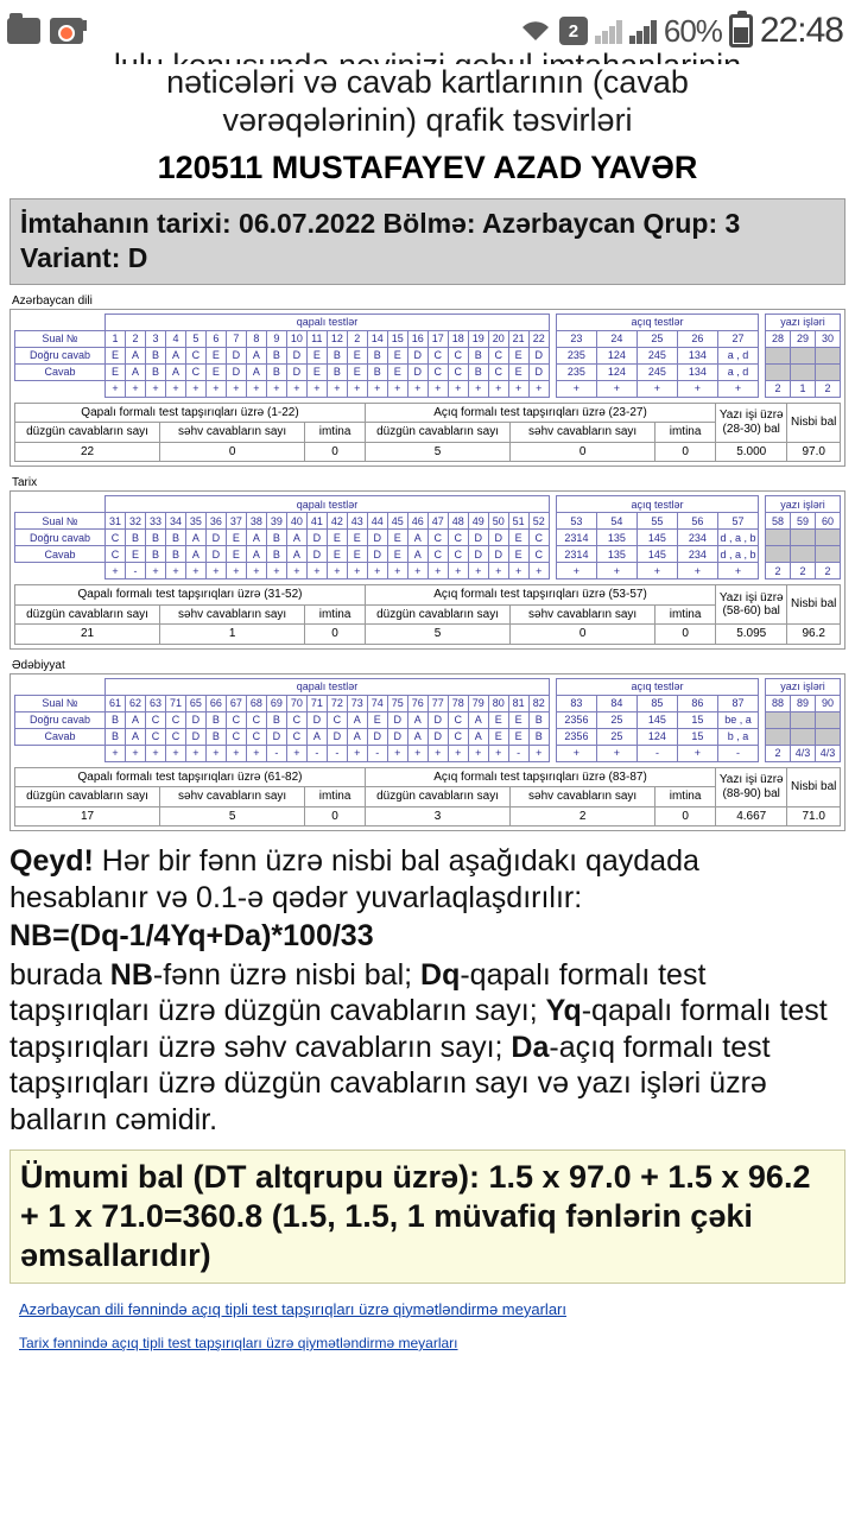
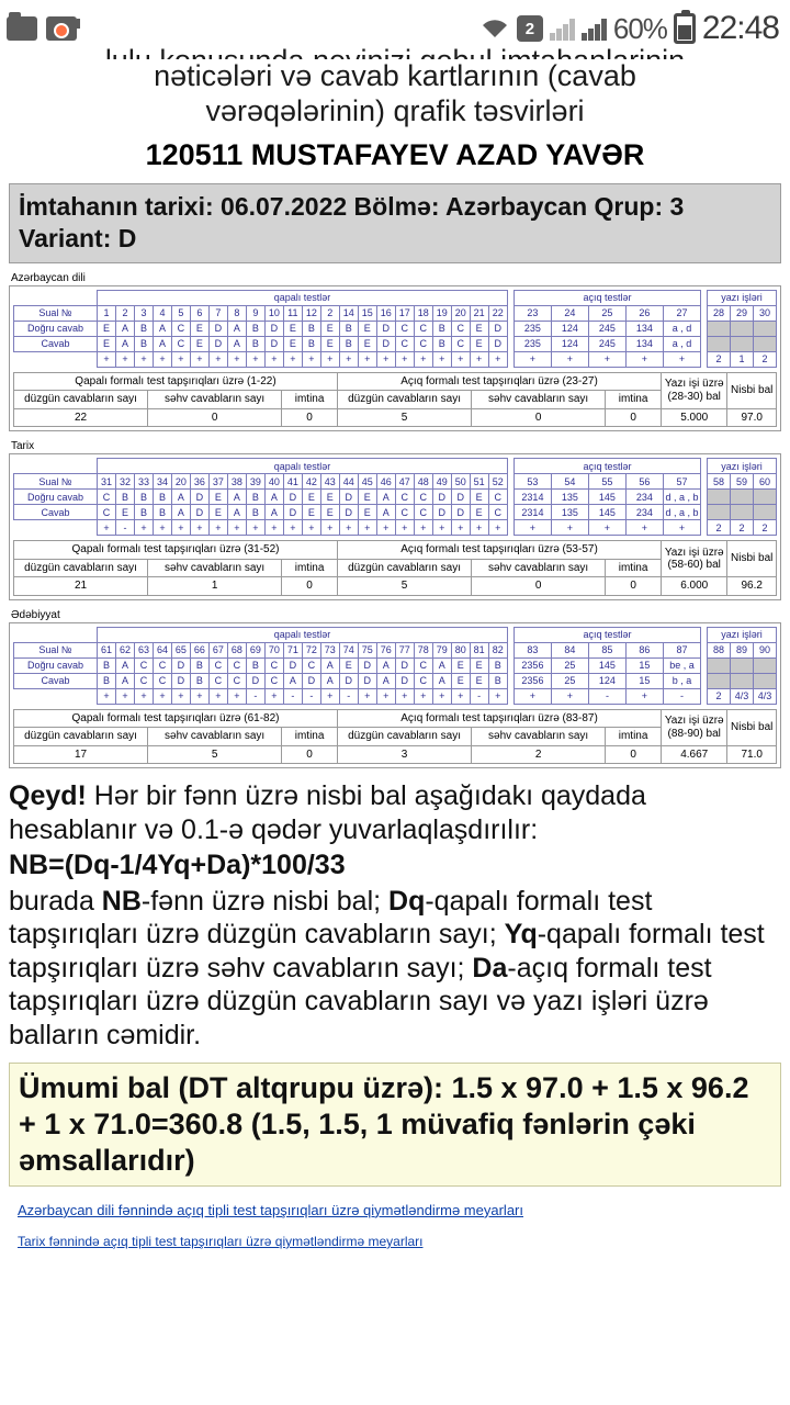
  2
  60%
  22:48
  nəticələri və cavab kartlarının (cavab
  vərəqələrinin) qrafik təsvirləri
  120511 MUSTAFAYEV AZAD YAVƏR
  İmtahanın tarixi: 06.07.2022 Bölmə: Azərbaycan Qrup: 3 Variant: D
  Azərbaycan dili
  	qapalı testlər		açıq testlər		yazı işləri
  Sual №	1	2	3	4	5	6	7	8	9	10	11	12	2	14	15	16	17	18	19	20	21	22		23	24	25	26	27		28	29	30
  Doğru cavab	E	A	B	A	C	E	D	A	B	D	E	B	E	B	E	D	C	C	B	C	E	D		235	124	245	134	a , d
  Cavab	E	A	B	A	C	E	D	A	B	D	E	B	E	B	E	D	C	C	B	C	E	D		235	124	245	134	a , d
  	+	+	+	+	+	+	+	+	+	+	+	+	+	+	+	+	+	+	+	+	+	+		+	+	+	+	+		2	1	2
  Qapalı formalı test tapşırıqları üzrə (1-22)	Açıq formalı test tapşırıqları üzrə (23-27)	Yazı işi üzrə (28-30) bal	Nisbi bal
  düzgün cavabların sayı	səhv cavabların sayı	imtina	düzgün cavabların sayı	səhv cavabların sayı	imtina
  22	0	0	5	0	0	5.000	97.0
  Tarix
  	qapalı testlər		açıq testlər		yazı işləri
- Sual №	31	32	33	34	35	36	37	38	39	40	41	42	43	44	45	46	47	48	49	50	51	52		53	54	55	56	57		58	59	60
+ Sual №	31	32	33	34	20	36	37	38	39	40	41	42	43	44	45	46	47	48	49	50	51	52		53	54	55	56	57		58	59	60
  Doğru cavab	C	B	B	B	A	D	E	A	B	A	D	E	E	D	E	A	C	C	D	D	E	C		2314	135	145	234	d , a , b
  Cavab	C	E	B	B	A	D	E	A	B	A	D	E	E	D	E	A	C	C	D	D	E	C		2314	135	145	234	d , a , b
  	+	-	+	+	+	+	+	+	+	+	+	+	+	+	+	+	+	+	+	+	+	+		+	+	+	+	+		2	2	2
  Qapalı formalı test tapşırıqları üzrə (31-52)	Açıq formalı test tapşırıqları üzrə (53-57)	Yazı işi üzrə (58-60) bal	Nisbi bal
  düzgün cavabların sayı	səhv cavabların sayı	imtina	düzgün cavabların sayı	səhv cavabların sayı	imtina
- 21	1	0	5	0	0	5.095	96.2
+ 21	1	0	5	0	0	6.000	96.2
  Ədəbiyyat
  	qapalı testlər		açıq testlər		yazı işləri
- Sual №	61	62	63	71	65	66	67	68	69	70	71	72	73	74	75	76	77	78	79	80	81	82		83	84	85	86	87		88	89	90
+ Sual №	61	62	63	64	65	66	67	68	69	70	71	72	73	74	75	76	77	78	79	80	81	82		83	84	85	86	87		88	89	90
  Doğru cavab	B	A	C	C	D	B	C	C	B	C	D	C	A	E	D	A	D	C	A	E	E	B		2356	25	145	15	be , a
  Cavab	B	A	C	C	D	B	C	C	D	C	A	D	A	D	D	A	D	C	A	E	E	B		2356	25	124	15	b , a
  	+	+	+	+	+	+	+	+	-	+	-	-	+	-	+	+	+	+	+	+	-	+		+	+	-	+	-		2	4/3	4/3
  Qapalı formalı test tapşırıqları üzrə (61-82)	Açıq formalı test tapşırıqları üzrə (83-87)	Yazı işi üzrə (88-90) bal	Nisbi bal
  düzgün cavabların sayı	səhv cavabların sayı	imtina	düzgün cavabların sayı	səhv cavabların sayı	imtina
  17	5	0	3	2	0	4.667	71.0
  Qeyd! Hər bir fənn üzrə nisbi bal aşağıdakı qaydada hesablanır və 0.1-ə qədər yuvarlaqlaşdırılır:
  NB=(Dq-1/4Yq+Da)*100/33
  burada NB-fənn üzrə nisbi bal; Dq-qapalı formalı test tapşırıqları üzrə düzgün cavabların sayı; Yq-qapalı formalı test tapşırıqları üzrə səhv cavabların sayı; Da-açıq formalı test tapşırıqları üzrə düzgün cavabların sayı və yazı işləri üzrə balların cəmidir.
  Ümumi bal (DT altqrupu üzrə): 1.5 x 97.0 + 1.5 x 96.2 + 1 x 71.0=360.8 (1.5, 1.5, 1 müvafiq fənlərin çəki əmsallarıdır)
  Azərbaycan dili fənnində açıq tipli test tapşırıqları üzrə qiymətləndirmə meyarları
  Tarix fənnində açıq tipli test tapşırıqları üzrə qiymətləndirmə meyarları
